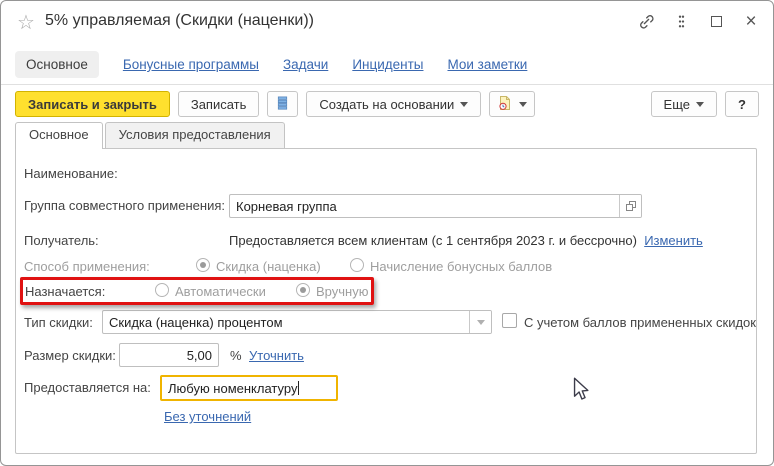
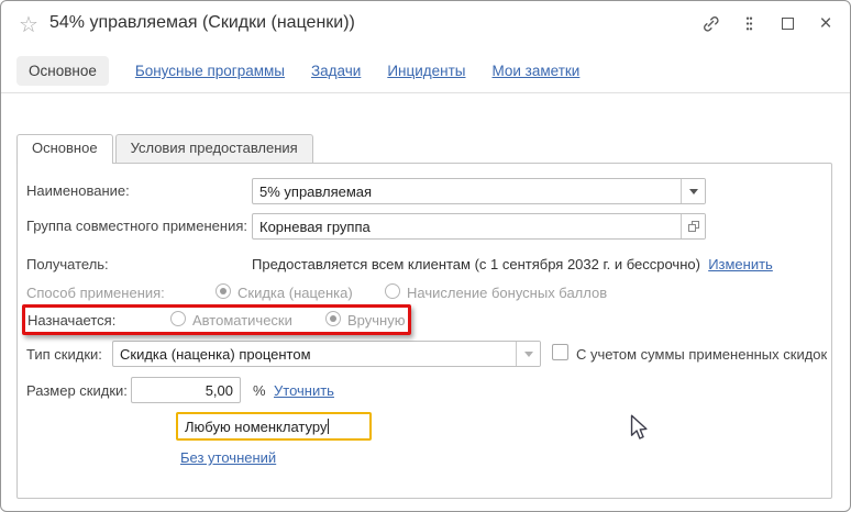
  ☆
- 5% управляемая (Скидки (наценки))
+ 54% управляемая (Скидки (наценки))
  ×
  Основное
  Бонусные программы
  Задачи
  Инциденты
  Мои заметки
- Записать и закрыть
- Записать
- Создать на основании
- Еще
- ?
  Основное
  Условия предоставления
  Наименование:
+ 5% управляемая
  Группа совместного применения:
  Корневая группа
  Получатель:
- Предоставляется всем клиентам (с 1 сентября 2023 г. и бессрочно) Изменить
+ Предоставляется всем клиентам (с 1 сентября 2032 г. и бессрочно) Изменить
  Способ применения:
  Скидка (наценка)
  Начисление бонусных баллов
  Назначается:
  Автоматически
  Вручную
  Тип скидки:
  Скидка (наценка) процентом
- С учетом баллов примененных скидок
+ С учетом суммы примененных скидок
  Размер скидки:
  5,00
  %
  Уточнить
- Предоставляется на:
  Любую номенклатуру
  Без уточнений
